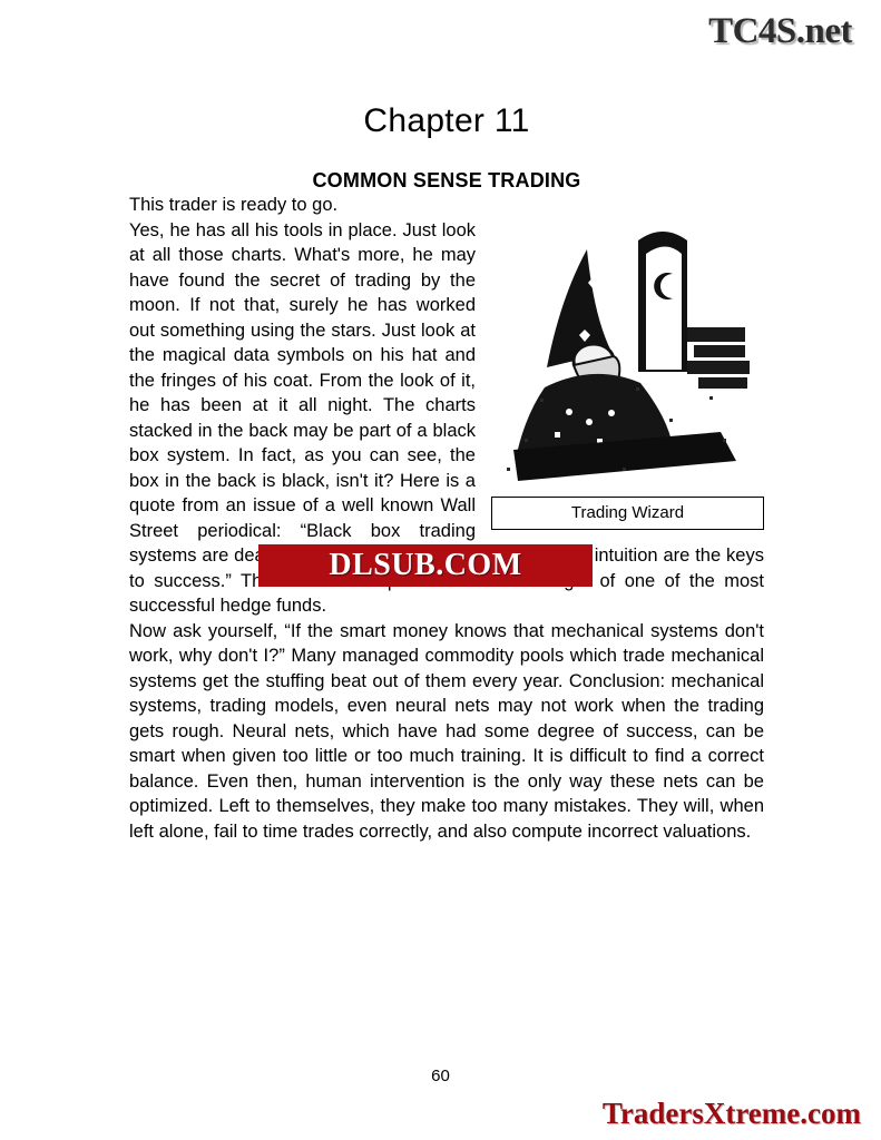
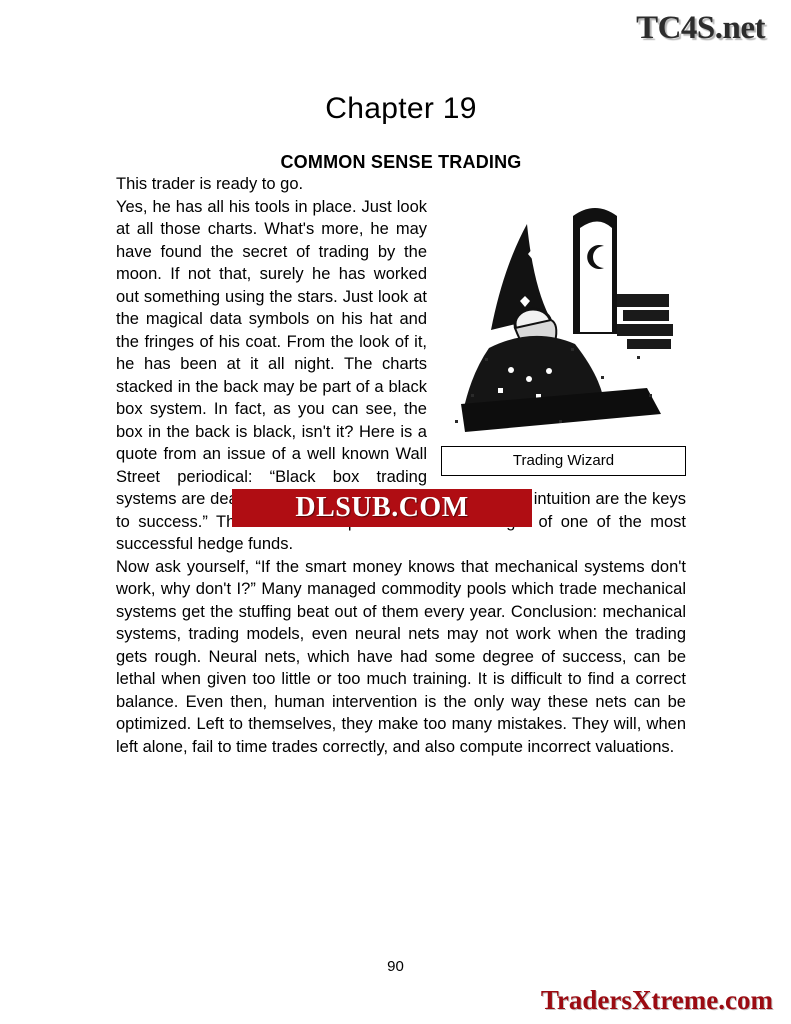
  TC4S.net
- Chapter 11
+ Chapter 19
  COMMON SENSE TRADING
  This trader is ready to go.
  Trading Wizard
  Yes, he has all his tools in place. Just look at all those charts. What's more, he may have found the secret of trading by the moon. If not that, surely he has worked out something using the stars. Just look at the magical data symbols on his hat and the fringes of his coat. From the look of it, he has been at it all night. The charts stacked in the back may be part of a black box system. In fact, as you can see, the box in the back is black, isn't it? Here is a quote from an issue of a well known Wall Street periodical: “Black box trading systems are de intuition are the keys to success.” Th of one of the most successful hedge funds.
- Now ask yourself, “If the smart money knows that mechanical systems don't work, why don't I?” Many managed commodity pools which trade mechanical systems get the stuffing beat out of them every year. Conclusion: mechanical systems, trading models, even neural nets may not work when the trading gets rough. Neural nets, which have had some degree of success, can be smart when given too little or too much training. It is difficult to find a correct balance. Even then, human intervention is the only way these nets can be optimized. Left to themselves, they make too many mistakes. They will, when left alone, fail to time trades correctly, and also compute incorrect valuations.
+ Now ask yourself, “If the smart money knows that mechanical systems don't work, why don't I?” Many managed commodity pools which trade mechanical systems get the stuffing beat out of them every year. Conclusion: mechanical systems, trading models, even neural nets may not work when the trading gets rough. Neural nets, which have had some degree of success, can be lethal when given too little or too much training. It is difficult to find a correct balance. Even then, human intervention is the only way these nets can be optimized. Left to themselves, they make too many mistakes. They will, when left alone, fail to time trades correctly, and also compute incorrect valuations.
  DLSUB.COM
- 60
+ 90
  TradersXtreme.com
